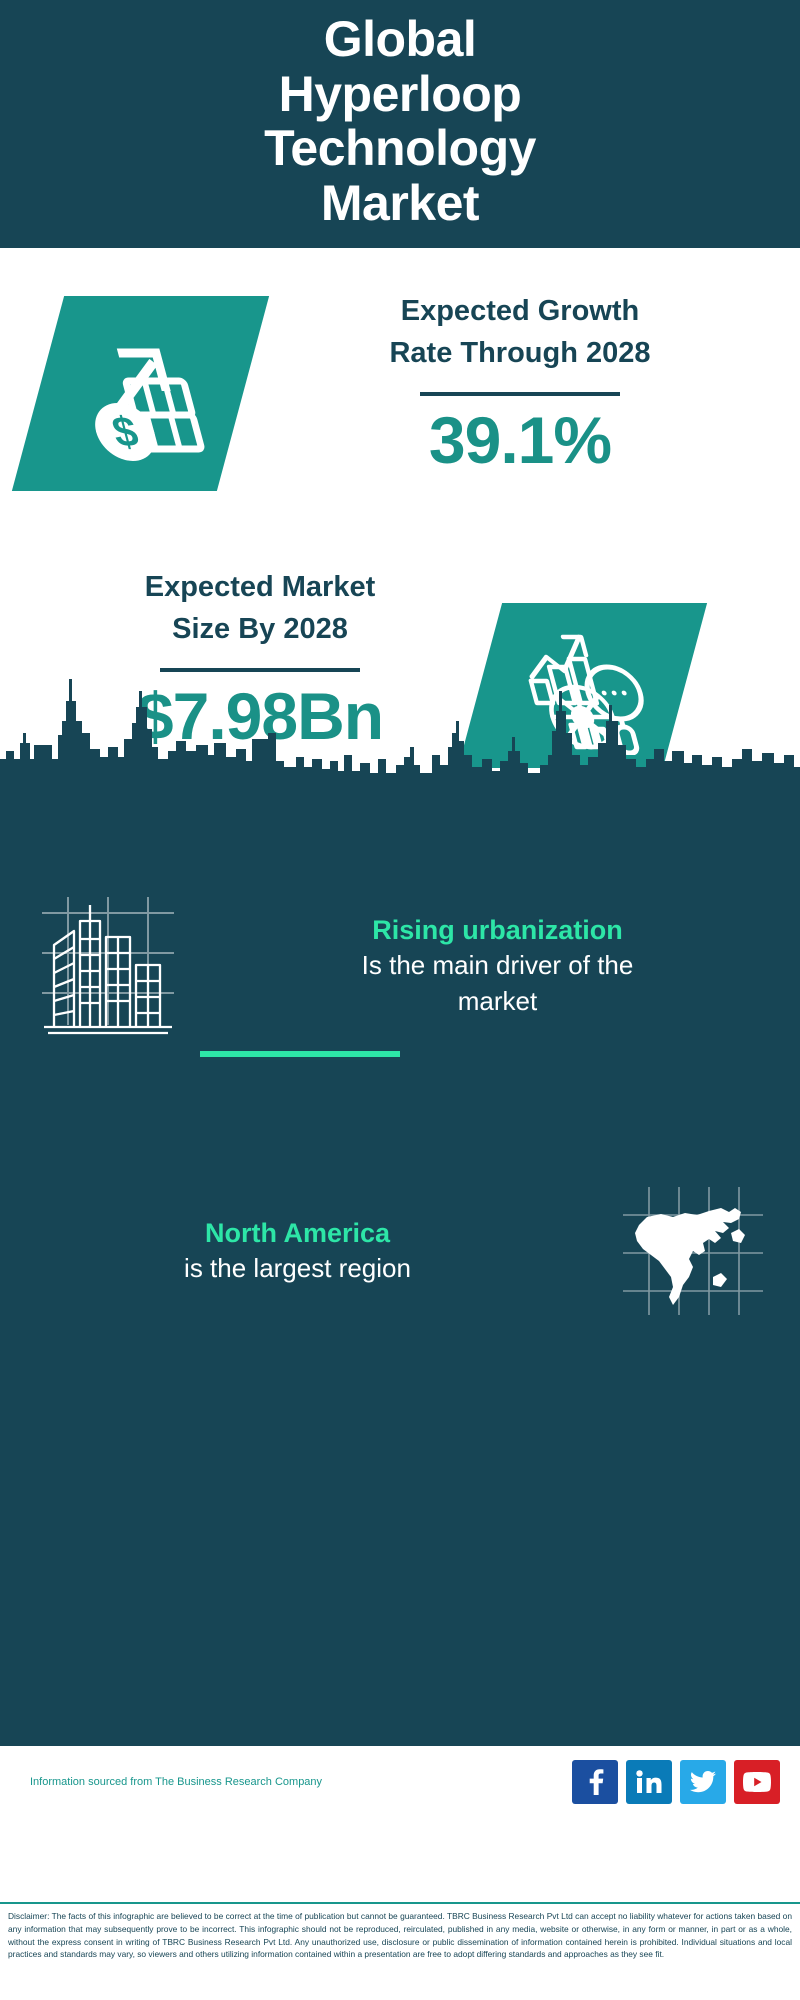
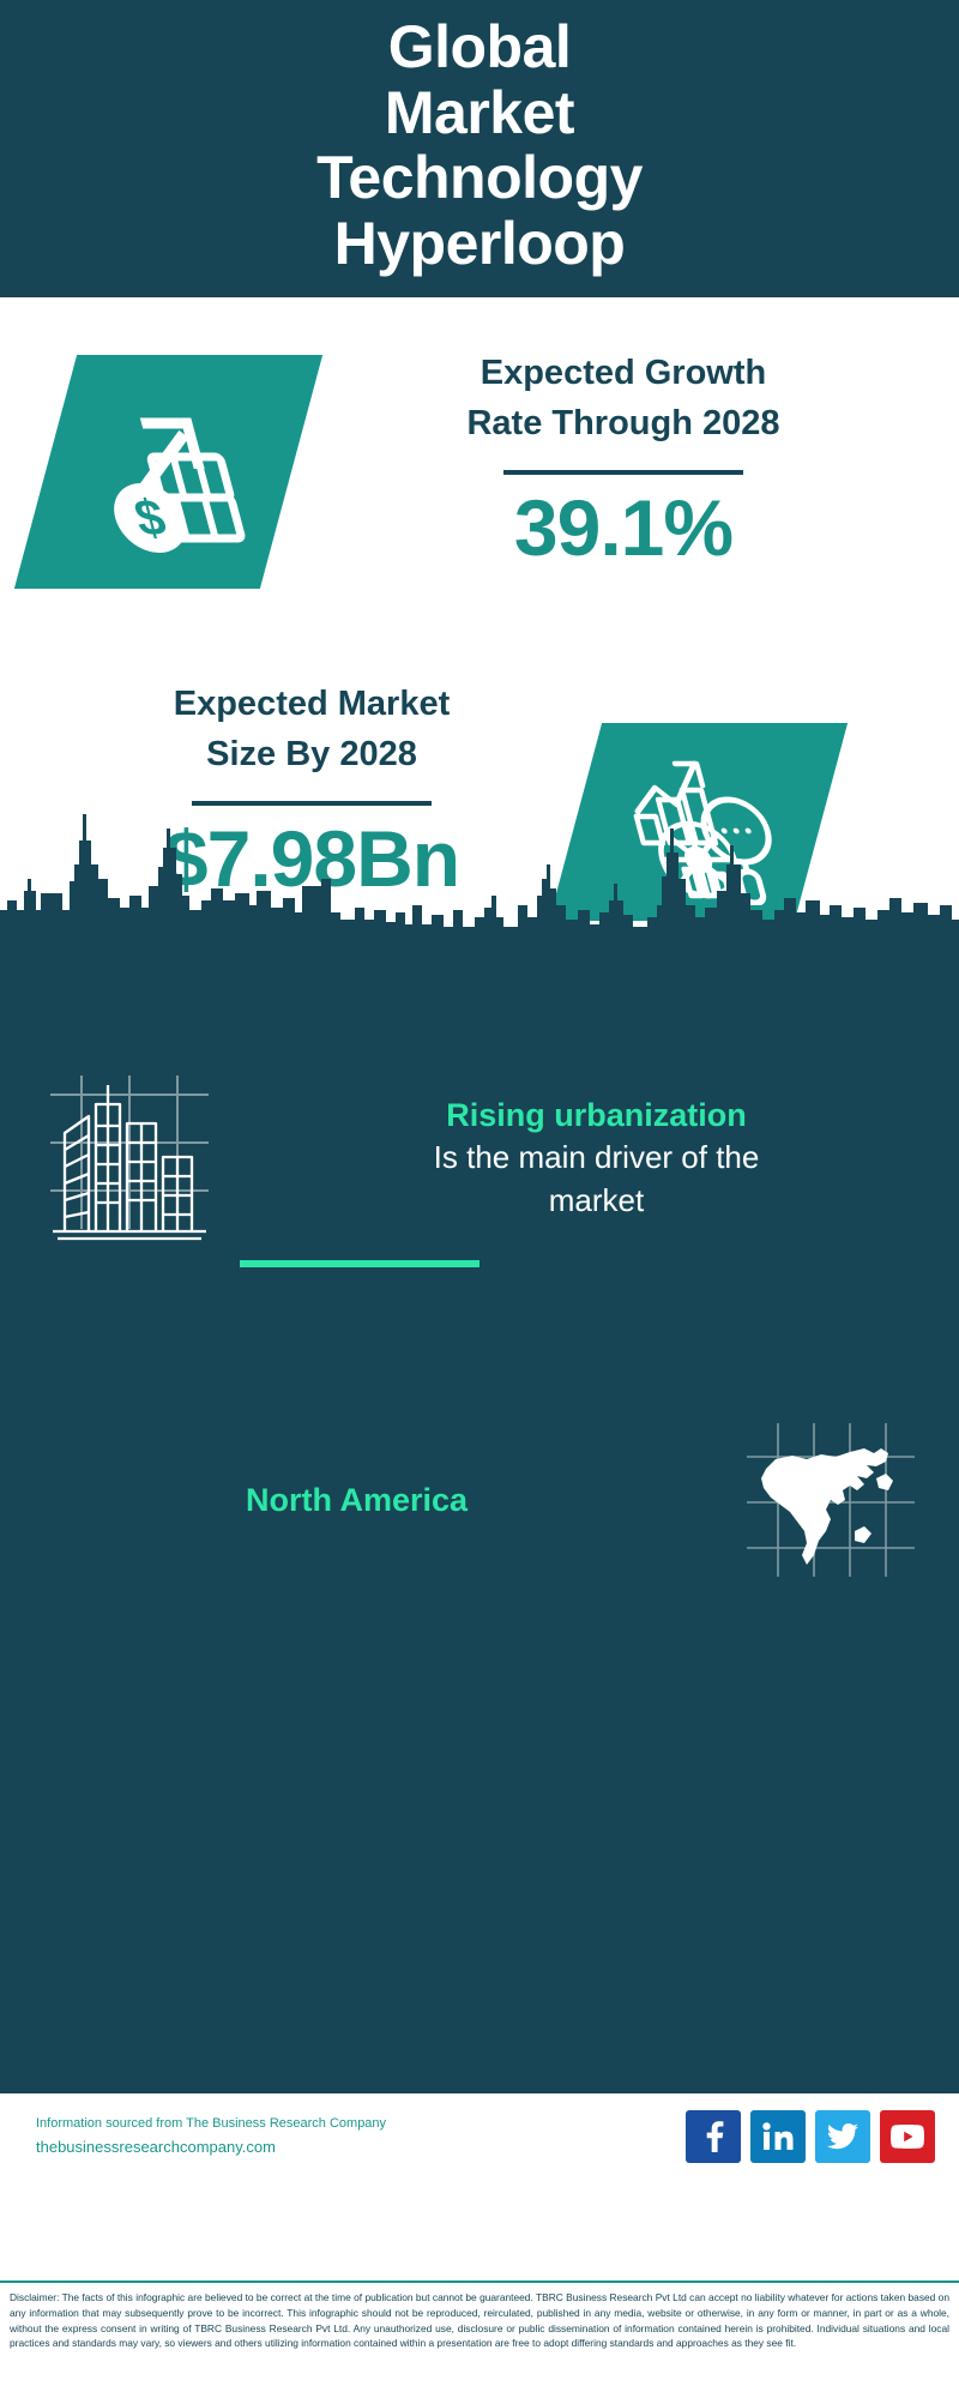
  Global
- Hyperloop
+ Market
  Technology
- Market
+ Hyperloop
  Expected Growth
  Rate Through 2028
  39.1%
  Expected Market
  Size By 2028
  $7.98Bn
  Rising urbanization
  Is the main driver of the
  market
  North America
- is the largest region
  Information sourced from The Business Research Company
+ thebusinessresearchcompany.com
  Disclaimer: The facts of this infographic are believed to be correct at the time of publication but cannot be guaranteed. TBRC Business Research Pvt Ltd can accept no liability whatever for actions taken based on any information that may subsequently prove to be incorrect. This infographic should not be reproduced, reirculated, published in any media, website or otherwise, in any form or manner, in part or as a whole, without the express consent in writing of TBRC Business Research Pvt Ltd. Any unauthorized use, disclosure or public dissemination of information contained herein is prohibited. Individual situations and local practices and standards may vary, so viewers and others utilizing information contained within a presentation are free to adopt differing standards and approaches as they see fit.
